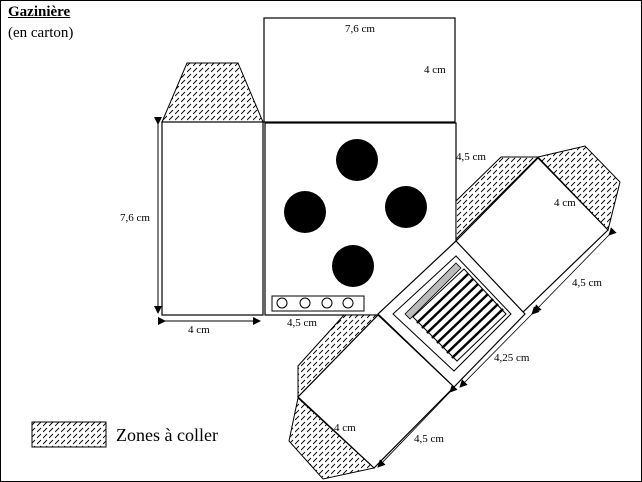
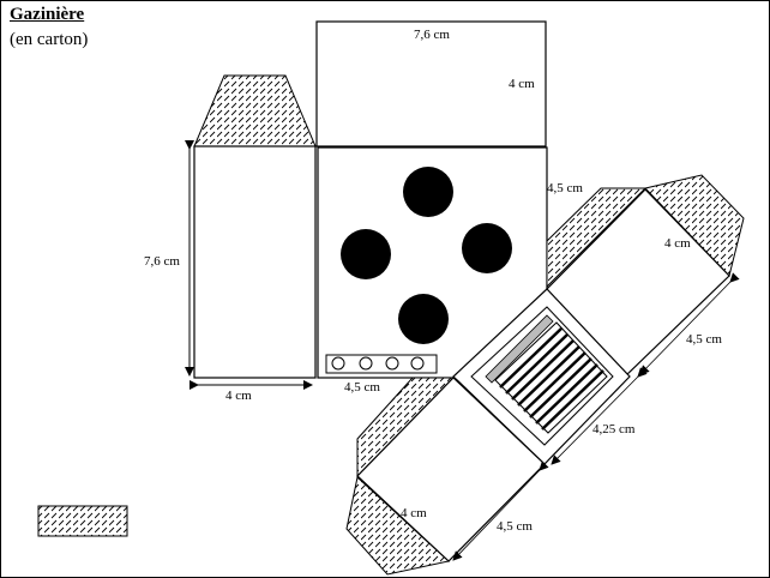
  Gazinière
  (en carton)
  7,6 cm
  4 cm
  7,6 cm
  4 cm
  4,5 cm
  4,5 cm
  4 cm
  4,25 cm
  4,5 cm
  4 cm
  4,5 cm
- Zones à coller
